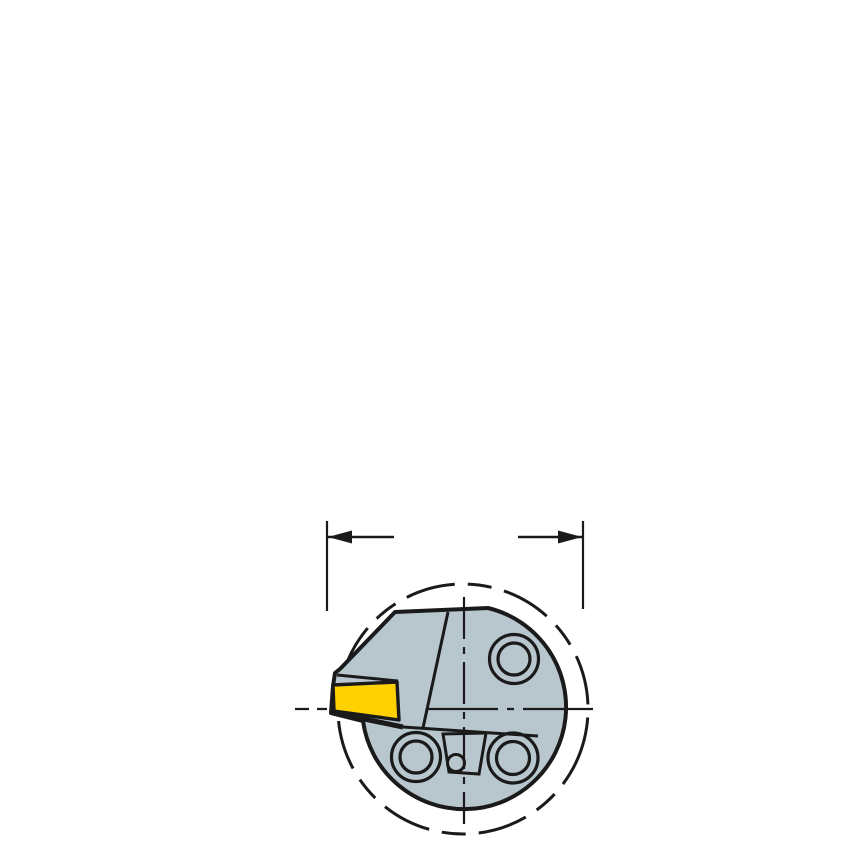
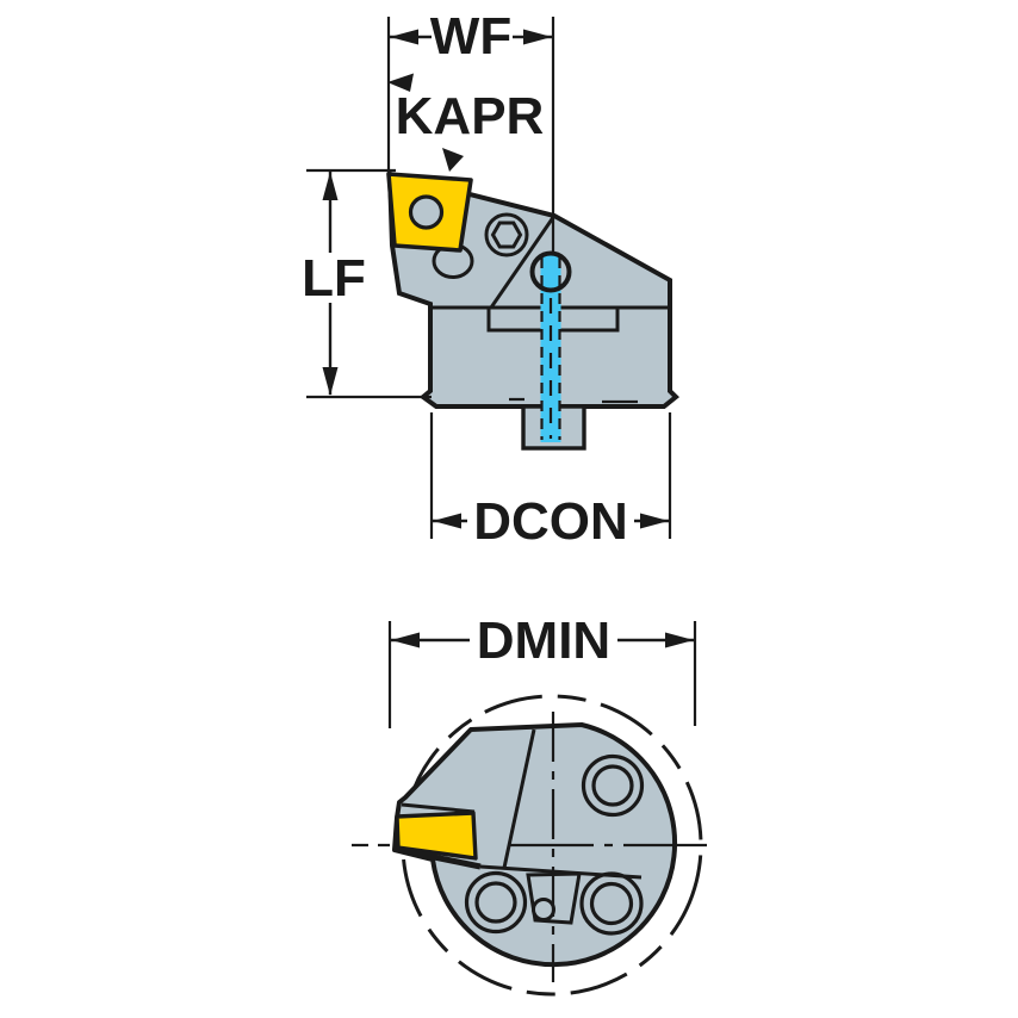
+ WF
+ KAPR
+ LF
+ DCON
+ DMIN
